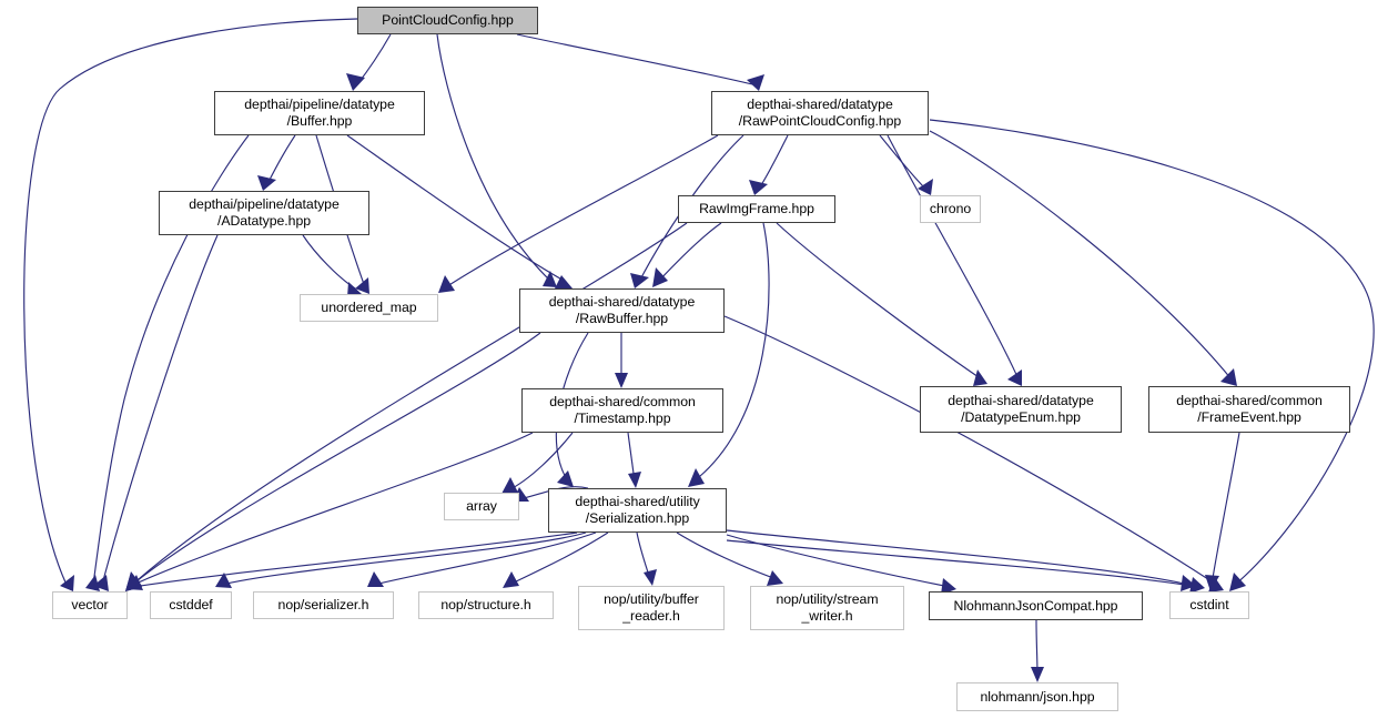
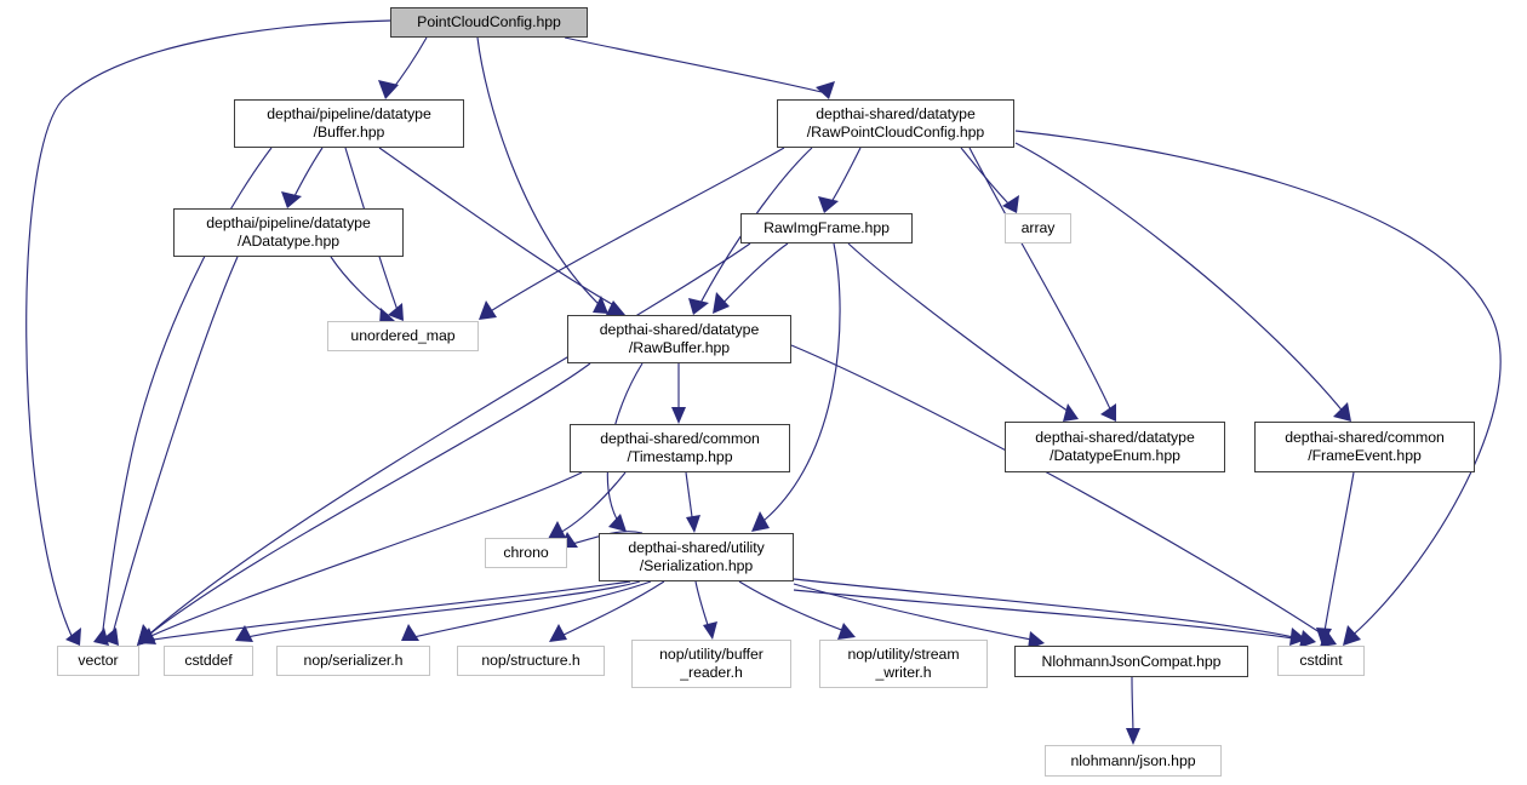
  PointCloudConfig.hpp
  depthai/pipeline/datatype
  /Buffer.hpp
  depthai-shared/datatype
  /RawPointCloudConfig.hpp
  depthai/pipeline/datatype
  /ADatatype.hpp
  RawImgFrame.hpp
- chrono
+ array
  unordered_map
  depthai-shared/datatype
  /RawBuffer.hpp
  depthai-shared/common
  /Timestamp.hpp
  depthai-shared/datatype
  /DatatypeEnum.hpp
  depthai-shared/common
  /FrameEvent.hpp
- array
+ chrono
  depthai-shared/utility
  /Serialization.hpp
  vector
  cstddef
  nop/serializer.h
  nop/structure.h
  nop/utility/buffer
  _reader.h
  nop/utility/stream
  _writer.h
  NlohmannJsonCompat.hpp
  cstdint
  nlohmann/json.hpp
